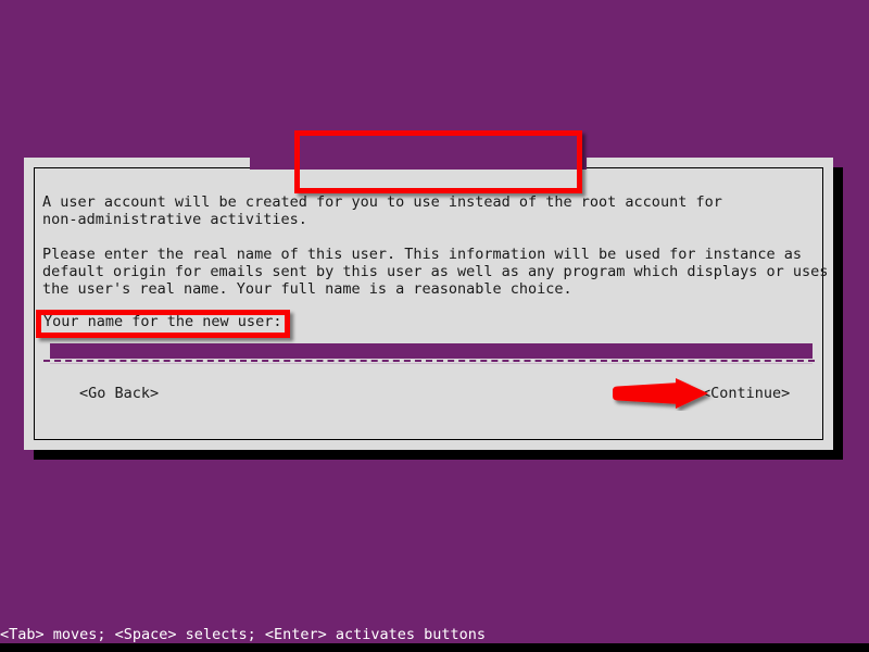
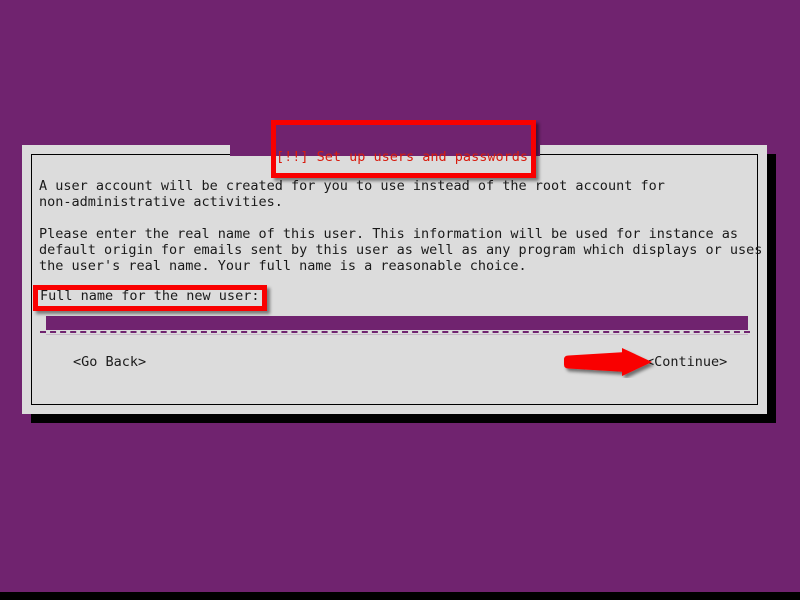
+ [!!] Set up users and passwords
  A user account will be created for you to use instead of the root account for
  non-administrative activities.
  Please enter the real name of this user. This information will be used for instance as
  default origin for emails sent by this user as well as any program which displays or uses
  the user's real name. Your full name is a reasonable choice.
- Your name for the new user:
+ Full name for the new user:
  <Go Back>
  Continue>
- <Tab> moves; <Space> selects; <Enter> activates buttons
